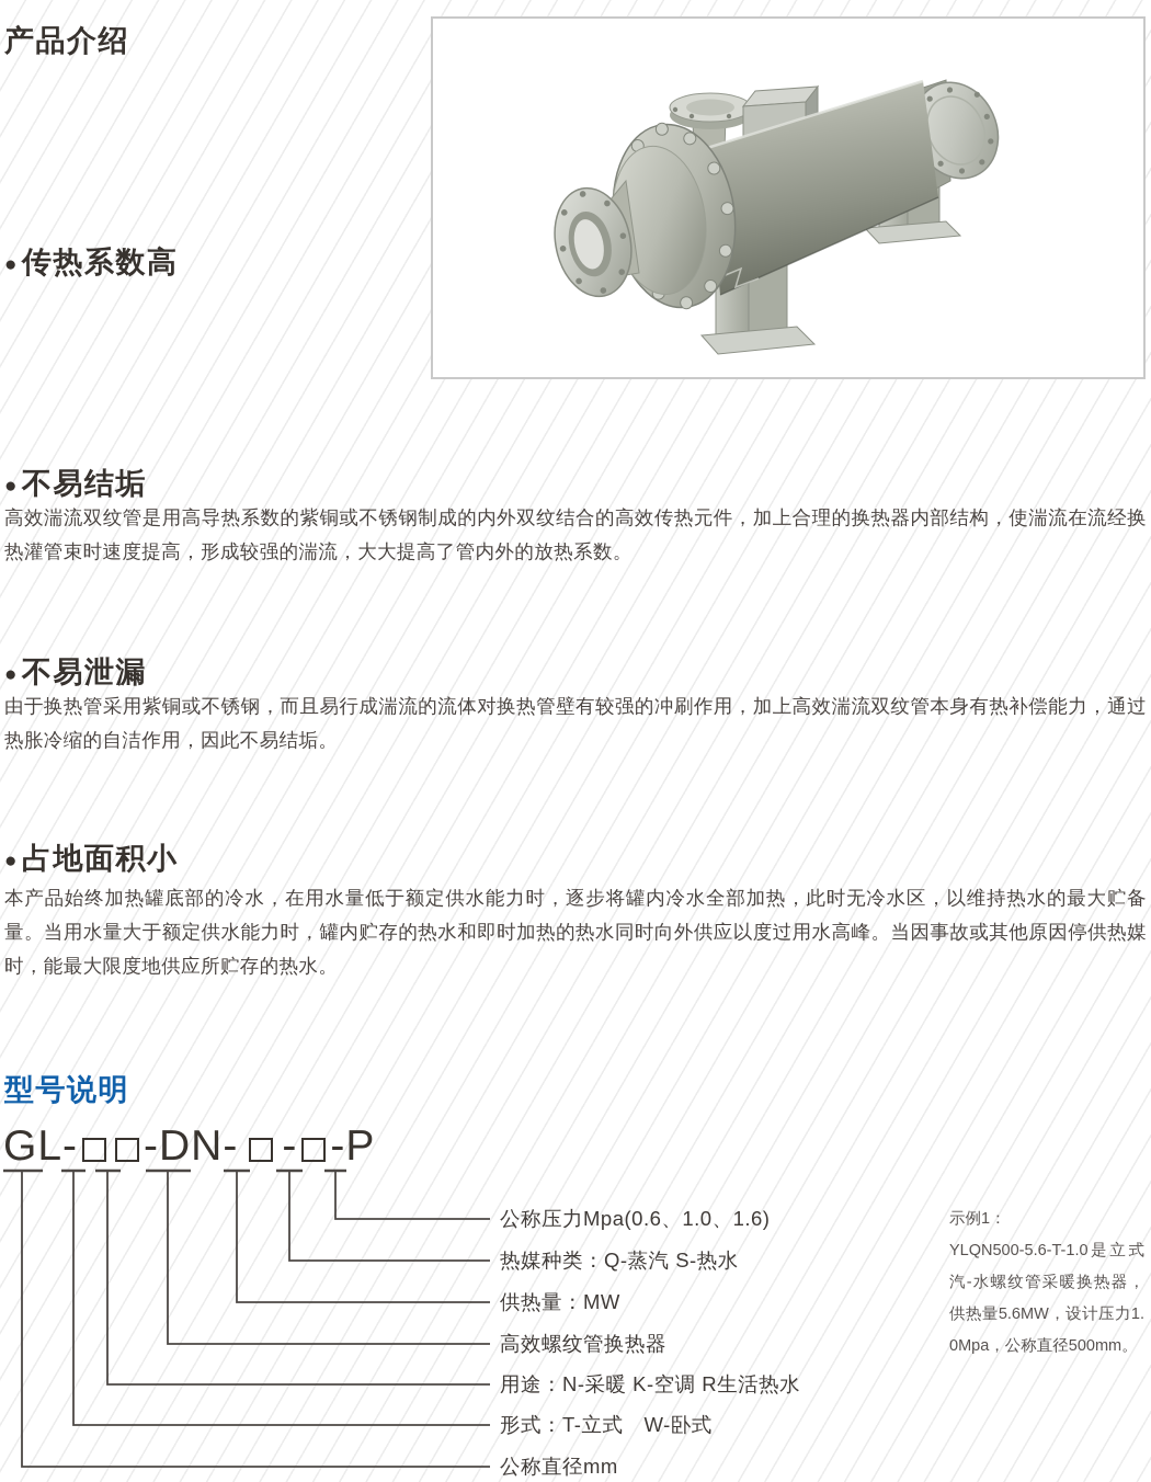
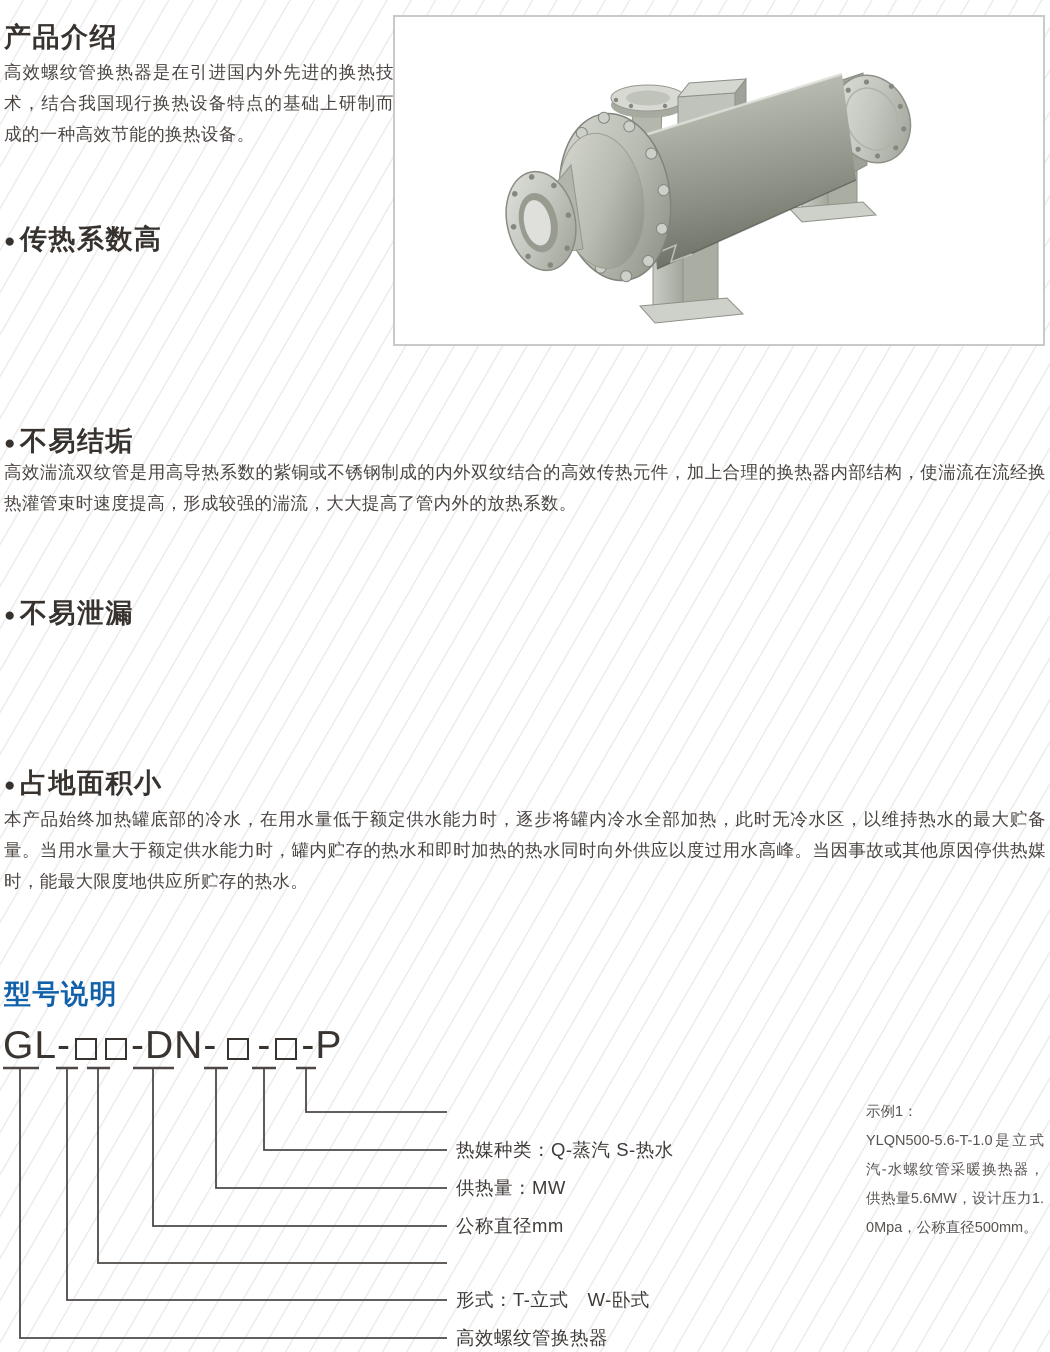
  产品介绍
+ 高效螺纹管换热器是在引进国内外先进的换热技术，结合我国现行换热设备特点的基础上研制而成的一种高效节能的换热设备。
  ●
  传热系数高
  ●
  不易结垢
  高效湍流双纹管是用高导热系数的紫铜或不锈钢制成的内外双纹结合的高效传热元件，加上合理的换热器内部结构，使湍流在流经换热灌管束时速度提高，形成较强的湍流，大大提高了管内外的放热系数。
  ●
  不易泄漏
- 由于换热管采用紫铜或不锈钢，而且易行成湍流的流体对换热管壁有较强的冲刷作用，加上高效湍流双纹管本身有热补偿能力，通过热胀冷缩的自洁作用，因此不易结垢。
  ●
  占地面积小
  本产品始终加热罐底部的冷水，在用水量低于额定供水能力时，逐步将罐内冷水全部加热，此时无冷水区，以维持热水的最大贮备量。当用水量大于额定供水能力时，罐内贮存的热水和即时加热的热水同时向外供应以度过用水高峰。当因事故或其他原因停供热媒时，能最大限度地供应所贮存的热水。
  型号说明
  GL-
  -DN-
  -
  -P
- 公称压力Mpa(0.6、1.0、1.6)
  热媒种类：Q-蒸汽 S-热水
  供热量：MW
- 高效螺纹管换热器
+ 公称直径mm
- 用途：N-采暖 K-空调 R生活热水
  形式：T-立式 W-卧式
- 公称直径mm
+ 高效螺纹管换热器
  示例1：
  YLQN500-5.6-T-1.0是立式汽-水螺纹管采暖换热器，供热量5.6MW，设计压力1.0Mpa，公称直径500mm。
